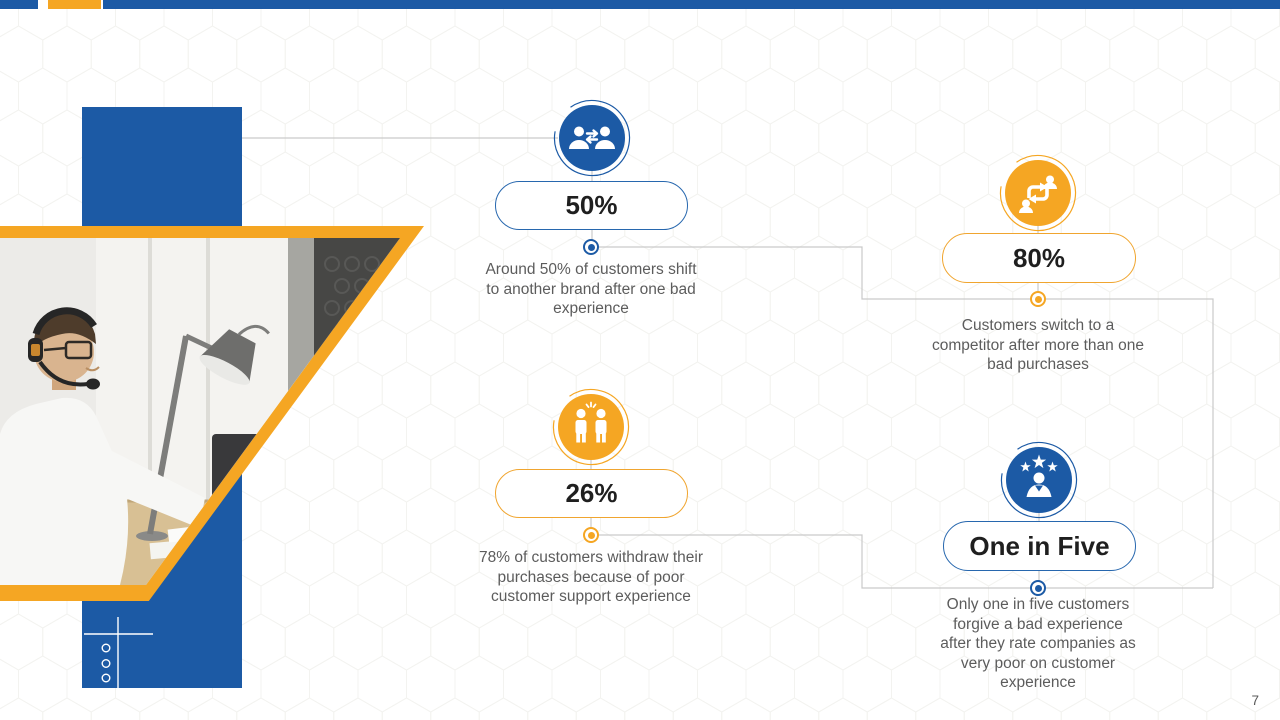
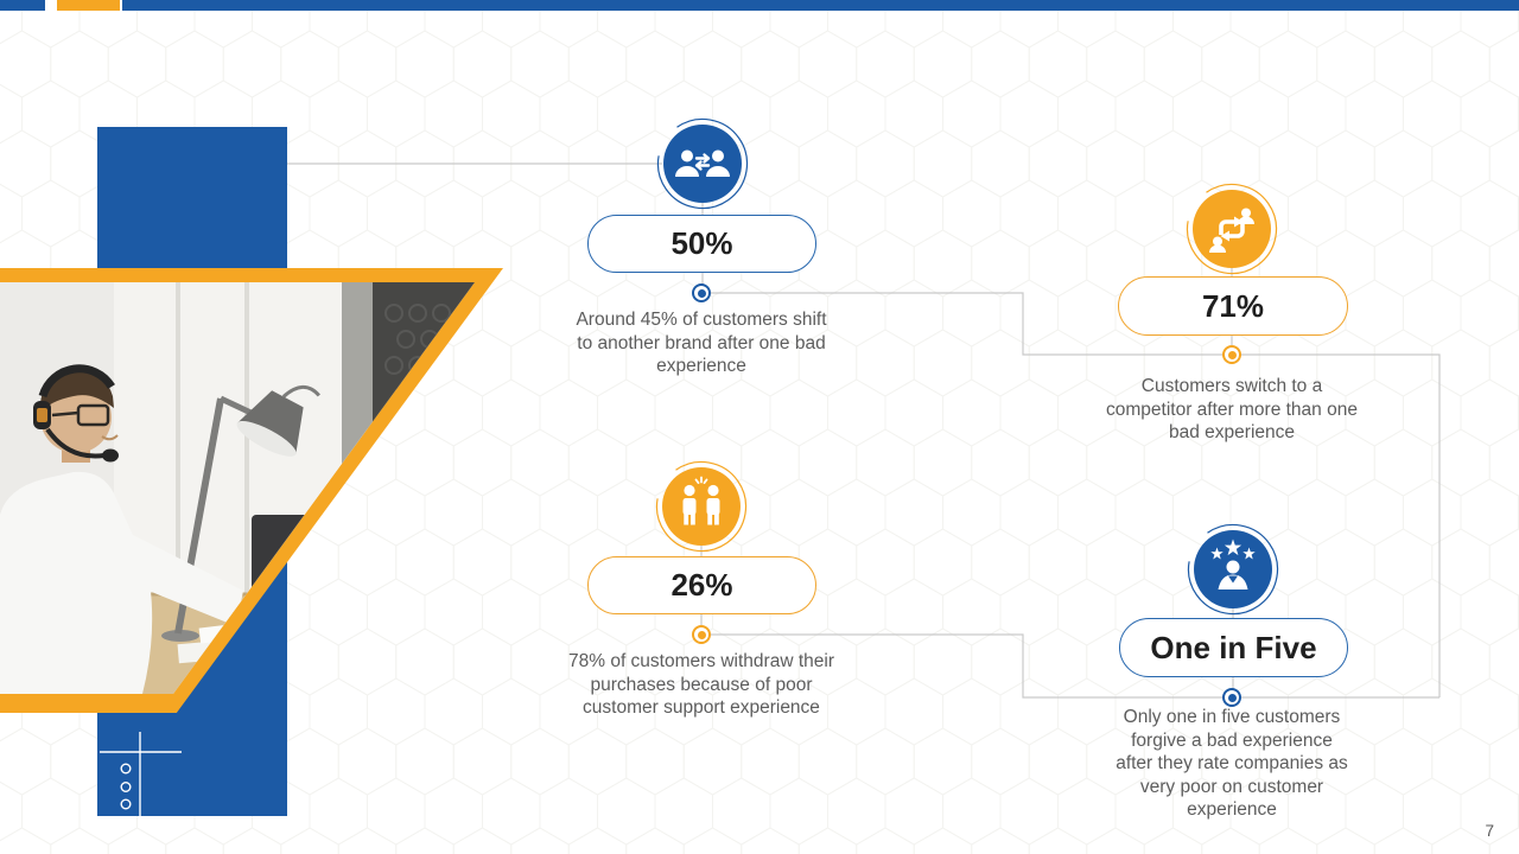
  50%
- Around 50% of customers shift to another brand after one bad experience
+ Around 45% of customers shift to another brand after one bad experience
- 80%
+ 71%
- Customers switch to a competitor after more than one bad purchases
+ Customers switch to a competitor after more than one bad experience
  26%
  78% of customers withdraw their purchases because of poor customer support experience
  One in Five
  Only one in five customers forgive a bad experience after they rate companies as very poor on customer experience
  7
